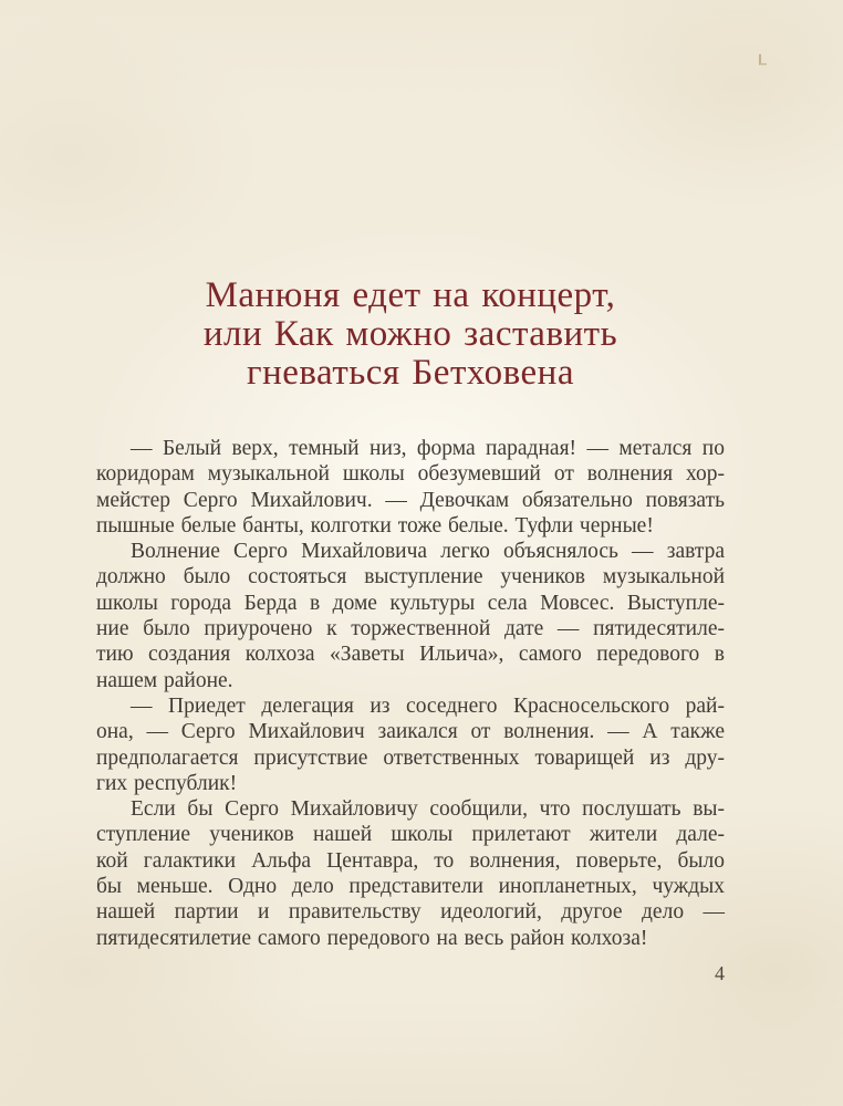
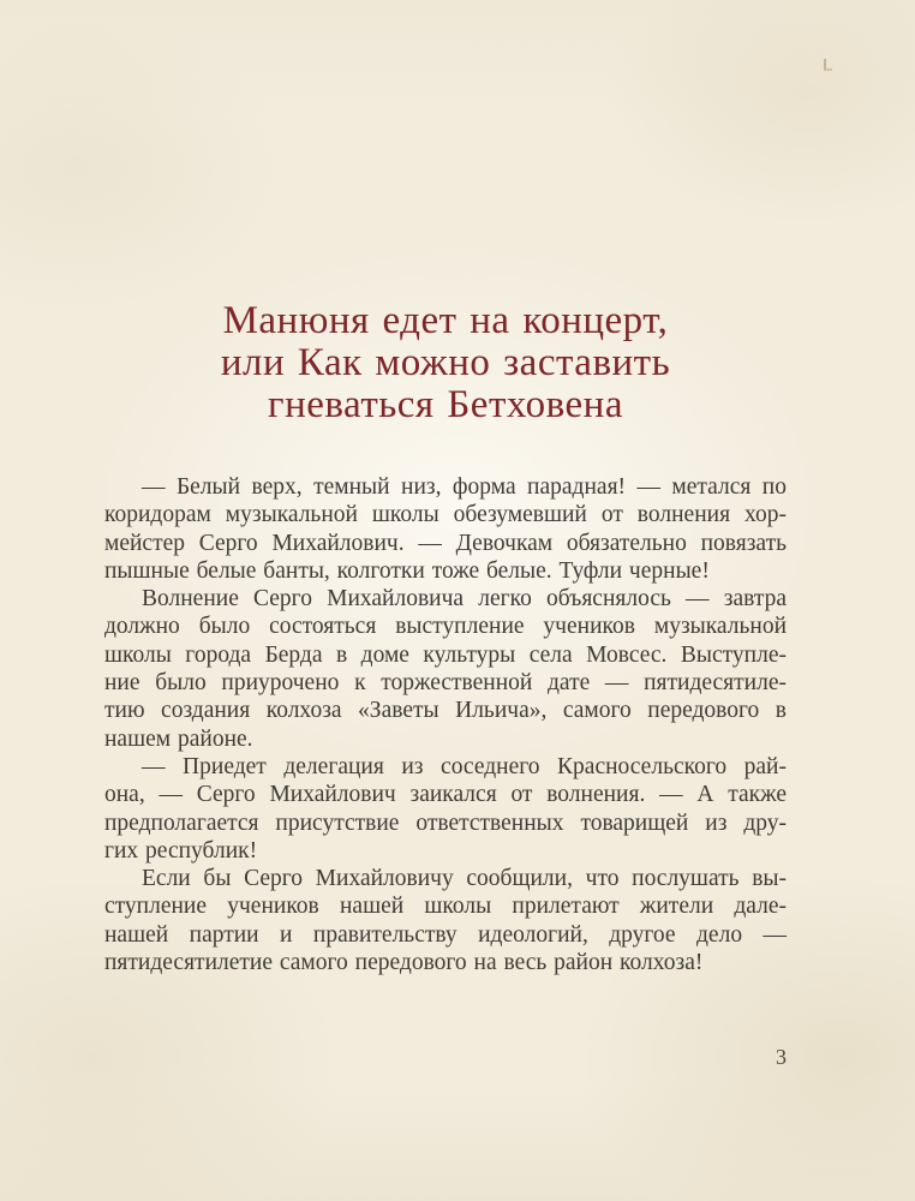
  Манюня едет на концерт,
  или Как можно заставить
  гневаться Бетховена
  — Белый верх, темный низ, форма парадная! — метался по
  коридорам музыкальной школы обезумевший от волнения хор-
  мейстер Серго Михайлович. — Девочкам обязательно повязать
  пышные белые банты, колготки тоже белые. Туфли черные!
  Волнение Серго Михайловича легко объяснялось — завтра
  должно было состояться выступление учеников музыкальной
  школы города Берда в доме культуры села Мовсес. Выступле-
  ние было приурочено к торжественной дате — пятидесятиле-
  тию создания колхоза «Заветы Ильича», самого передового в
  нашем районе.
  — Приедет делегация из соседнего Красносельского рай-
  она, — Серго Михайлович заикался от волнения. — А также
  предполагается присутствие ответственных товарищей из дру-
  гих республик!
  Если бы Серго Михайловичу сообщили, что послушать вы-
  ступление учеников нашей школы прилетают жители дале-
- кой галактики Альфа Центавра, то волнения, поверьте, было
- бы меньше. Одно дело представители инопланетных, чуждых
  нашей партии и правительству идеологий, другое дело —
  пятидесятилетие самого передового на весь район колхоза!
- 4
+ 3
